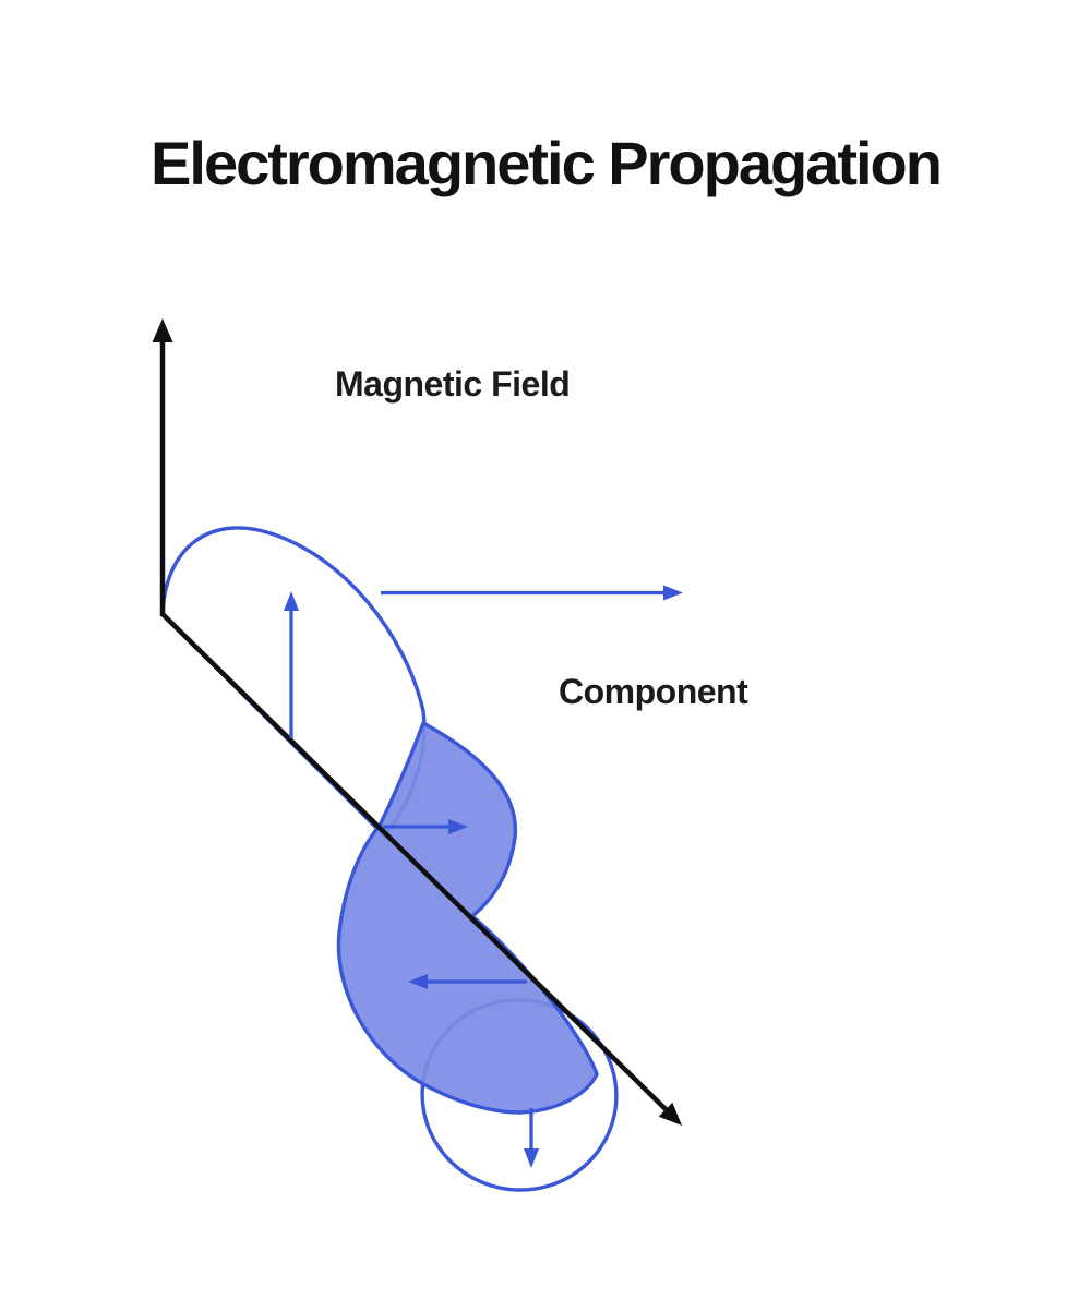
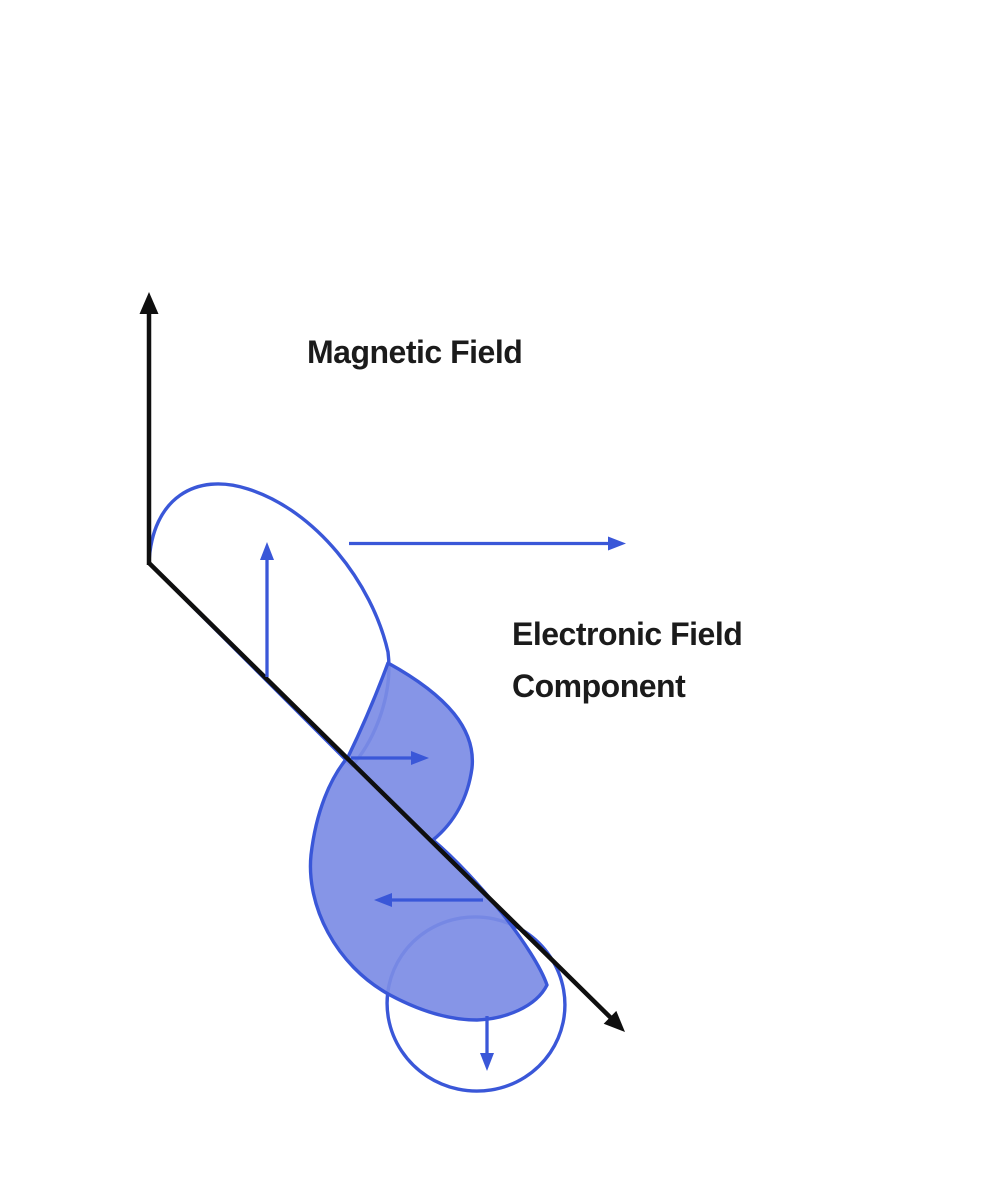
- Electromagnetic Propagation
  Magnetic Field
+ Electronic Field
  Component
